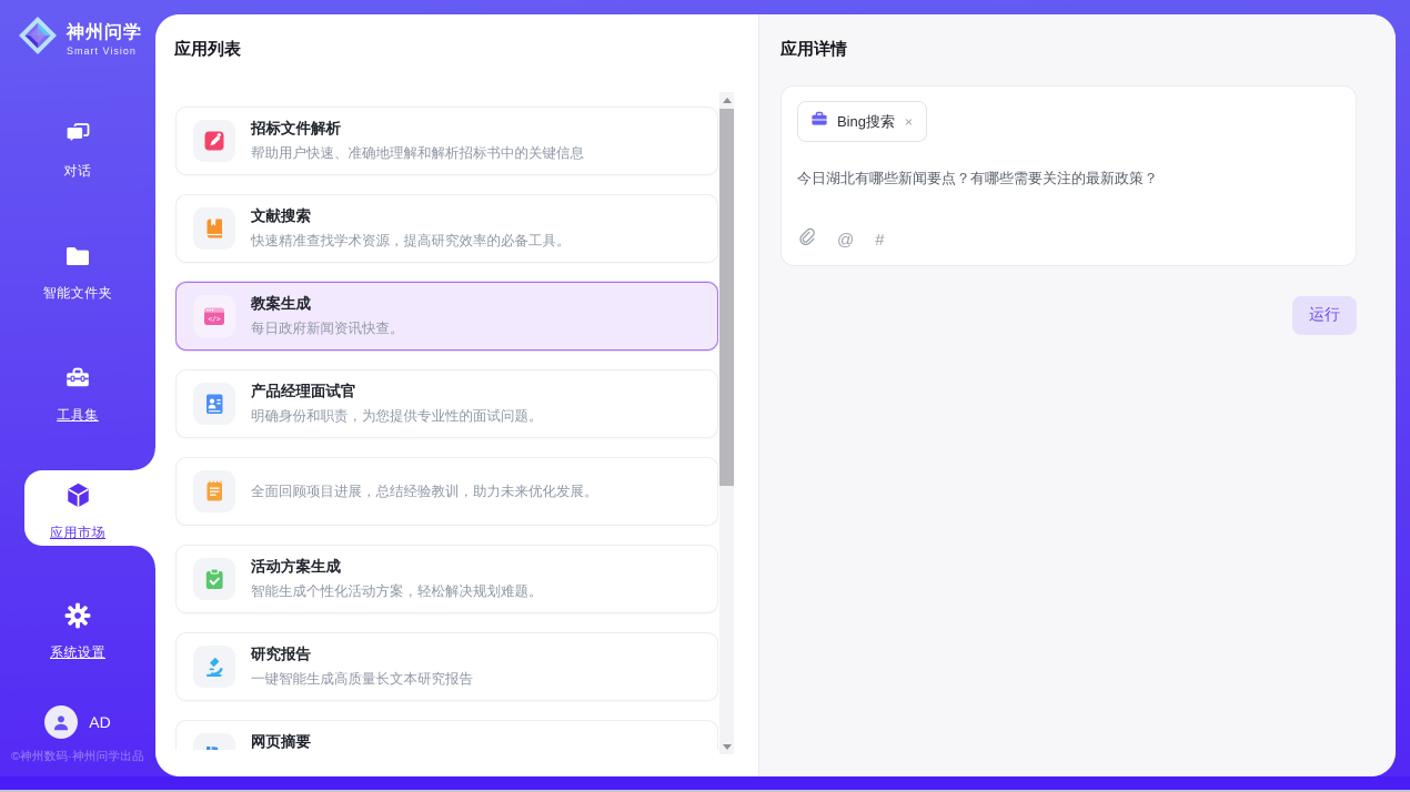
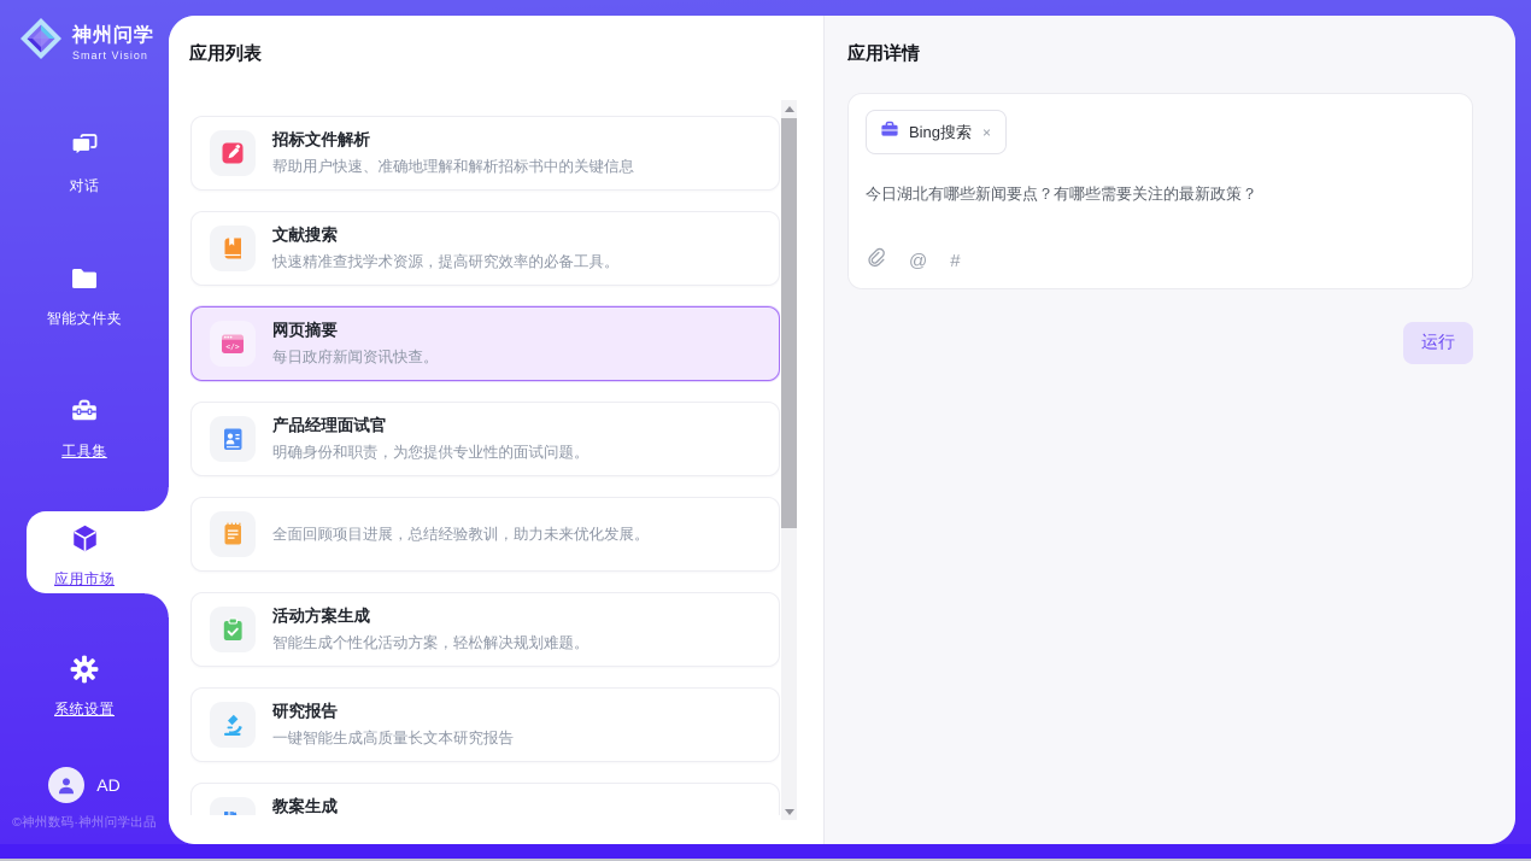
  神州问学
  Smart Vision
  对话
  智能文件夹
  工具集
  应用市场
  系统设置
  AD
  ©神州数码·神州问学出品
  应用列表
  招标文件解析
  帮助用户快速、准确地理解和解析招标书中的关键信息
  文献搜索
  快速精准查找学术资源，提高研究效率的必备工具。
- 教案生成
+ 网页摘要
  每日政府新闻资讯快查。
  产品经理面试官
  明确身份和职责，为您提供专业性的面试问题。
  全面回顾项目进展，总结经验教训，助力未来优化发展。
  活动方案生成
  智能生成个性化活动方案，轻松解决规划难题。
  研究报告
  一键智能生成高质量长文本研究报告
- 网页摘要
+ 教案生成
  应用详情
  Bing搜索
  ×
  今日湖北有哪些新闻要点？有哪些需要关注的最新政策？
  @
  #
  运行
